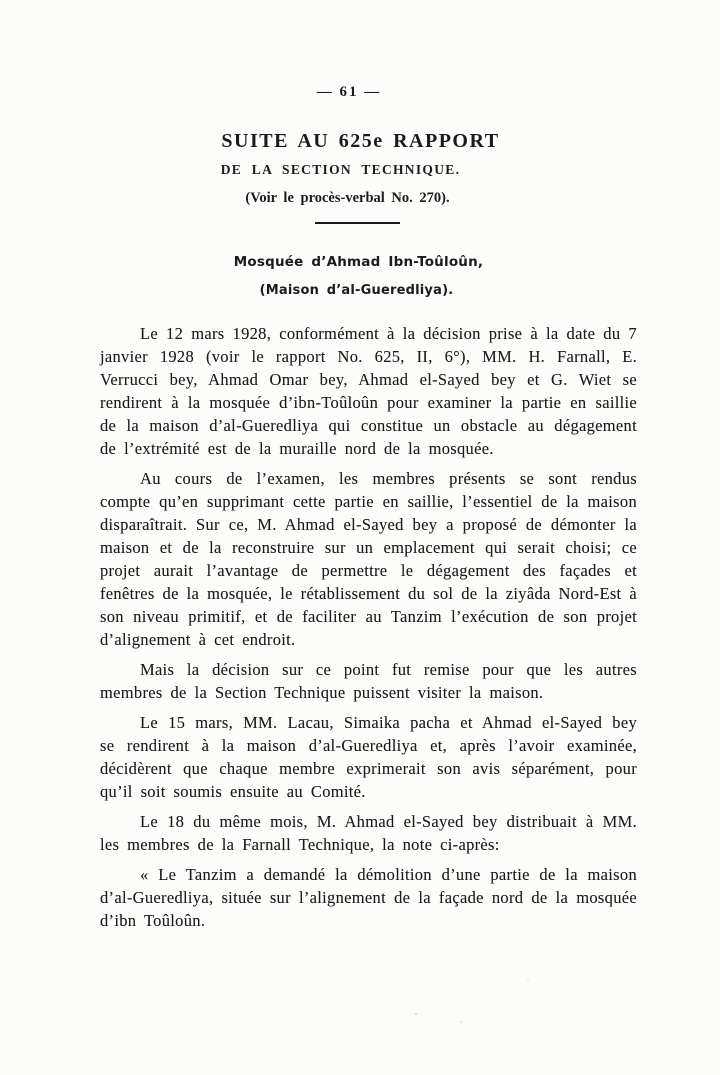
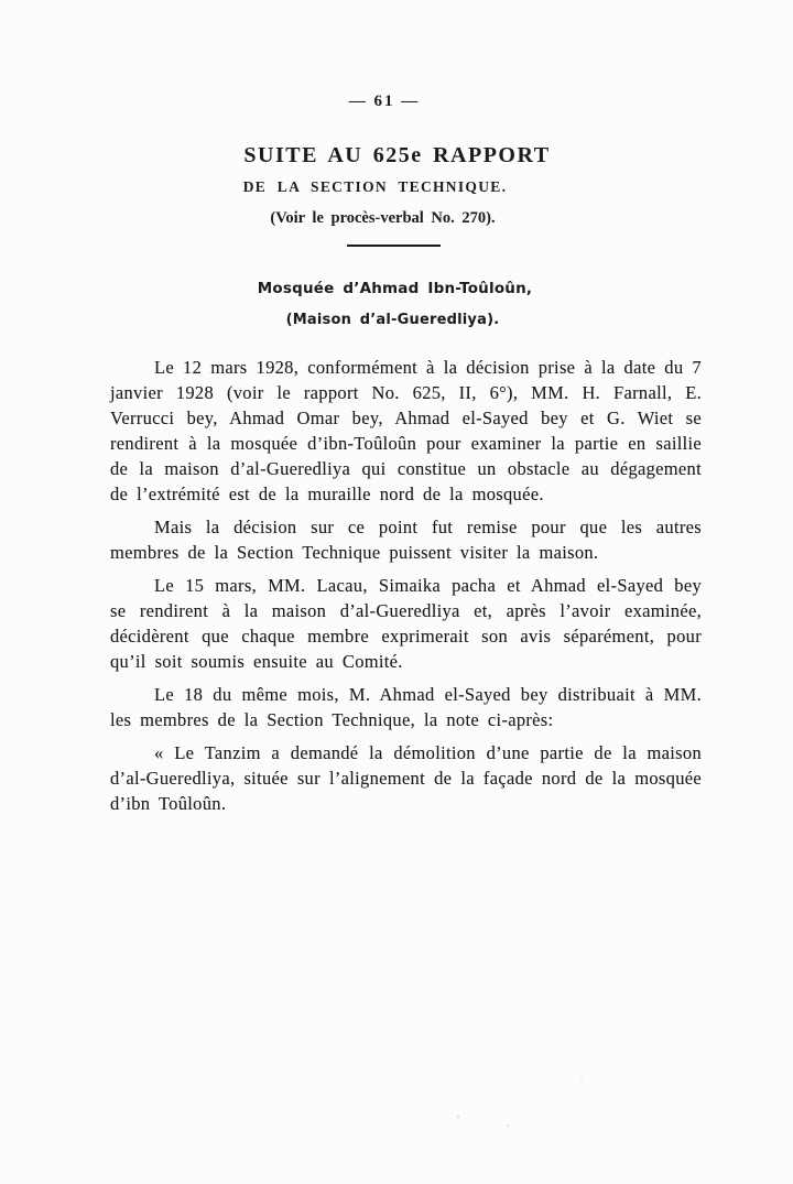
  — 61 —
  SUITE AU 625e RAPPORT
  DE LA SECTION TECHNIQUE.
  (Voir le procès-verbal No. 270).
  Mosquée d’Ahmad Ibn-Toûloûn,
  (Maison d’al-Gueredliya).
  Le 12 mars 1928, conformément à la décision prise à la date du 7 janvier 1928 (voir le rapport No. 625, II, 6°), MM. H. Farnall, E. Verrucci bey, Ahmad Omar bey, Ahmad el-Sayed bey et G. Wiet se rendirent à la mosquée d’ibn-Toûloûn pour examiner la partie en saillie de la maison d’al-Gueredliya qui constitue un obstacle au dégagement de l’extrémité est de la muraille nord de la mosquée.
- Au cours de l’examen, les membres présents se sont rendus compte qu’en supprimant cette partie en saillie, l’essentiel de la maison disparaîtrait. Sur ce, M. Ahmad el-Sayed bey a proposé de démonter la maison et de la reconstruire sur un emplacement qui serait choisi; ce projet aurait l’avantage de permettre le dégagement des façades et fenêtres de la mosquée, le rétablissement du sol de la ziyâda Nord-Est à son niveau primitif, et de faciliter au Tanzim l’exécution de son projet d’alignement à cet endroit.
  Mais la décision sur ce point fut remise pour que les autres membres de la Section Technique puissent visiter la maison.
  Le 15 mars, MM. Lacau, Simaika pacha et Ahmad el-Sayed bey se rendirent à la maison d’al-Gueredliya et, après l’avoir examinée, décidèrent que chaque membre exprimerait son avis séparément, pour qu’il soit soumis ensuite au Comité.
- Le 18 du même mois, M. Ahmad el-Sayed bey distribuait à MM. les membres de la Farnall Technique, la note ci-après:
+ Le 18 du même mois, M. Ahmad el-Sayed bey distribuait à MM. les membres de la Section Technique, la note ci-après:
  « Le Tanzim a demandé la démolition d’une partie de la maison d’al-Gueredliya, située sur l’alignement de la façade nord de la mosquée d’ibn Toûloûn.
